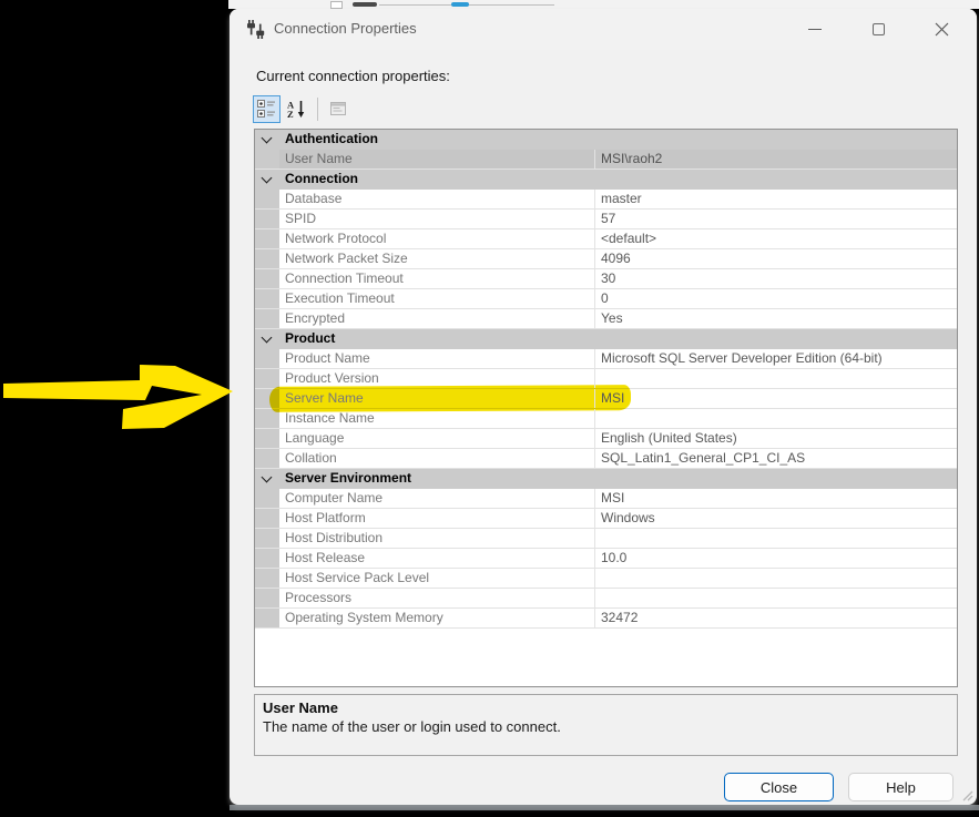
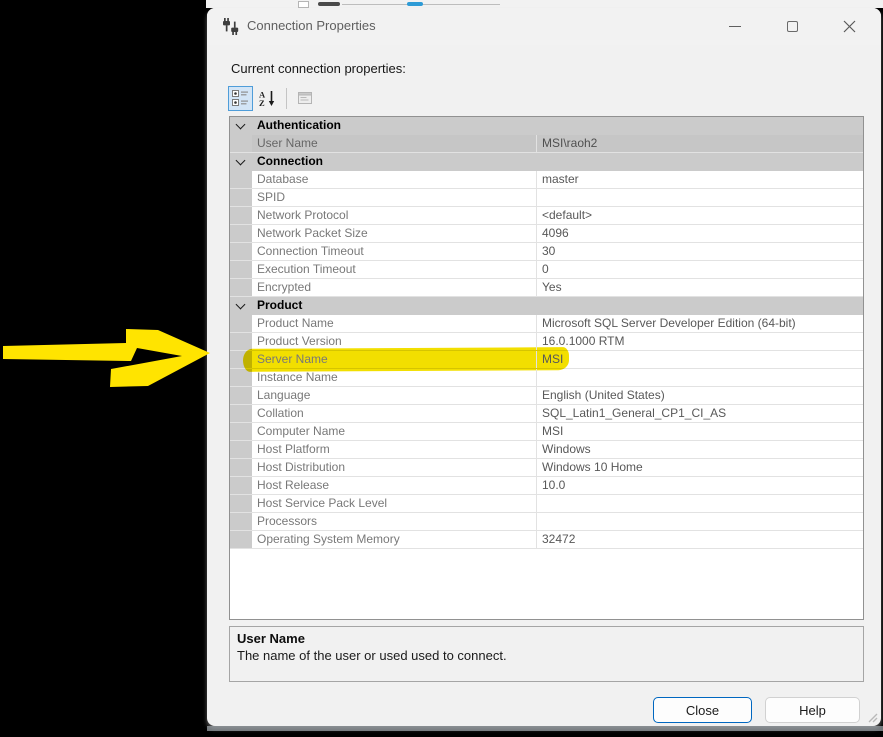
  Connection Properties
  Current connection properties:
  A
  Z
  Authentication
  User Name
  MSI\raoh2
  Connection
  Database
  master
  SPID
- 57
  Network Protocol
  <default>
  Network Packet Size
  4096
  Connection Timeout
  30
  Execution Timeout
  0
  Encrypted
  Yes
  Product
  Product Name
  Microsoft SQL Server Developer Edition (64-bit)
  Product Version
+ 16.0.1000 RTM
  Server Name
  MSI
  Instance Name
  Language
  English (United States)
  Collation
  SQL_Latin1_General_CP1_CI_AS
- Server Environment
  Computer Name
  MSI
  Host Platform
  Windows
  Host Distribution
+ Windows 10 Home
  Host Release
  10.0
  Host Service Pack Level
  Processors
  Operating System Memory
  32472
  User Name
- The name of the user or login used to connect.
+ The name of the user or used used to connect.
  Close
  Help
